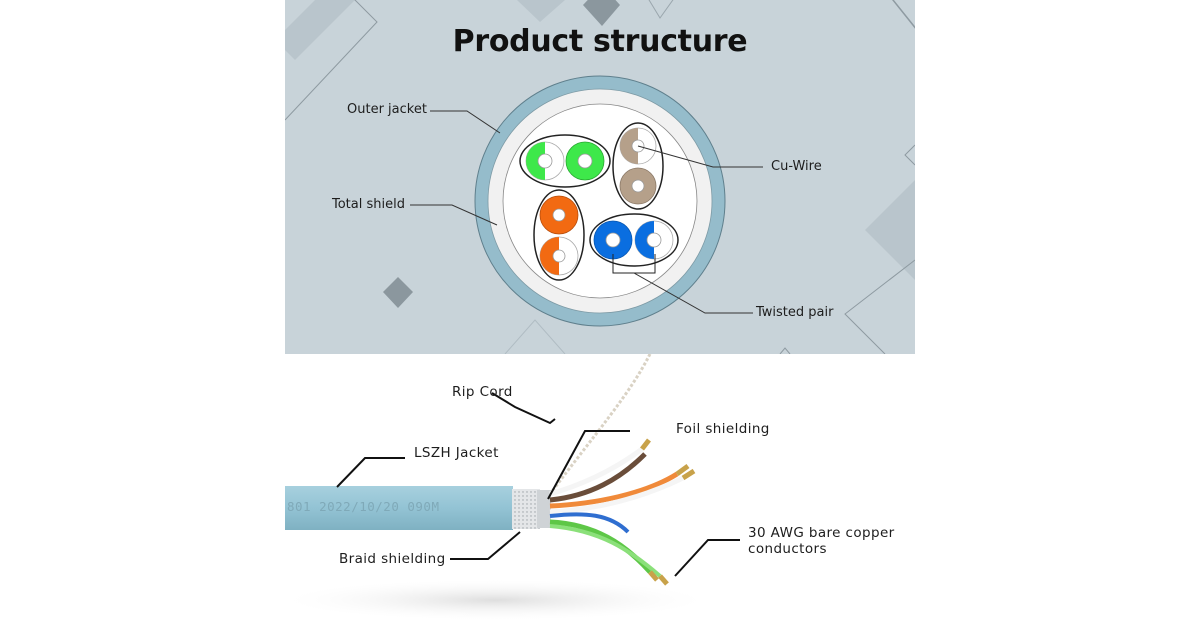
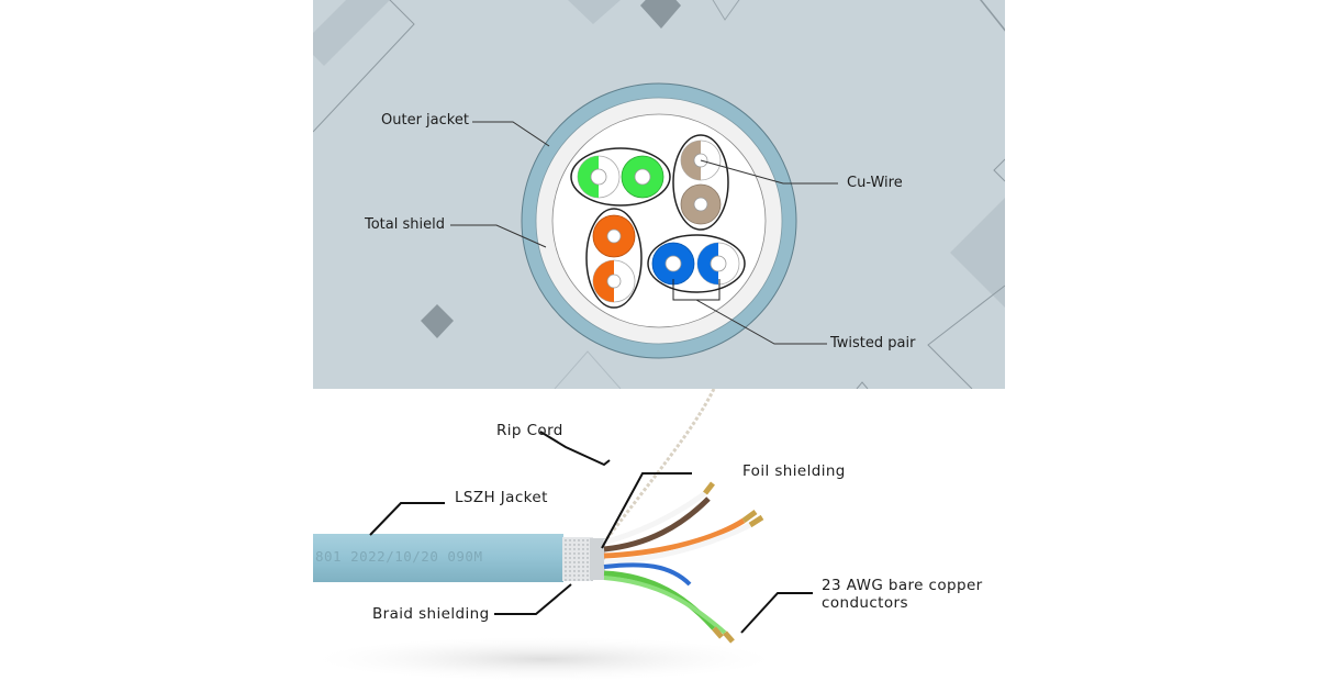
- Product structure
  Outer jacket
  Total shield
  Cu-Wire
  Twisted pair
  801 2022/10/20 090M
  Rip Cord
  Foil shielding
  LSZH Jacket
  Braid shielding
- 30 AWG bare copper
+ 23 AWG bare copper
  conductors
